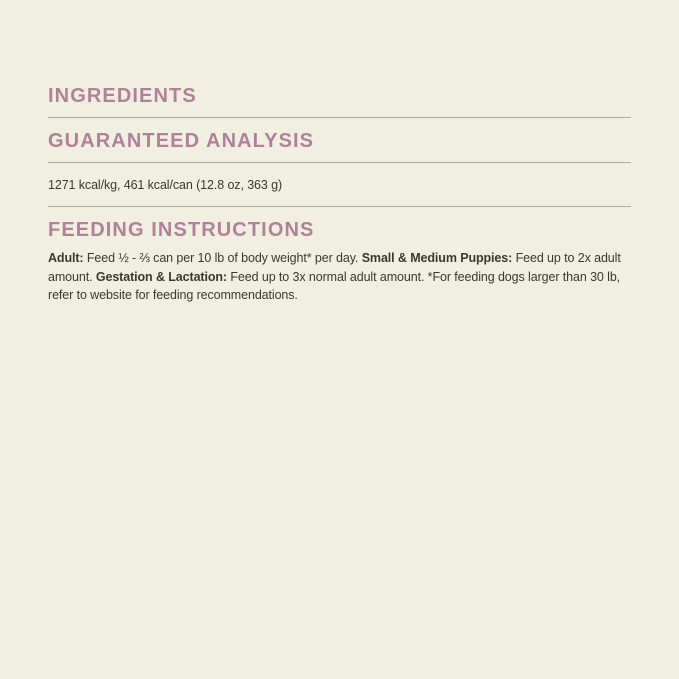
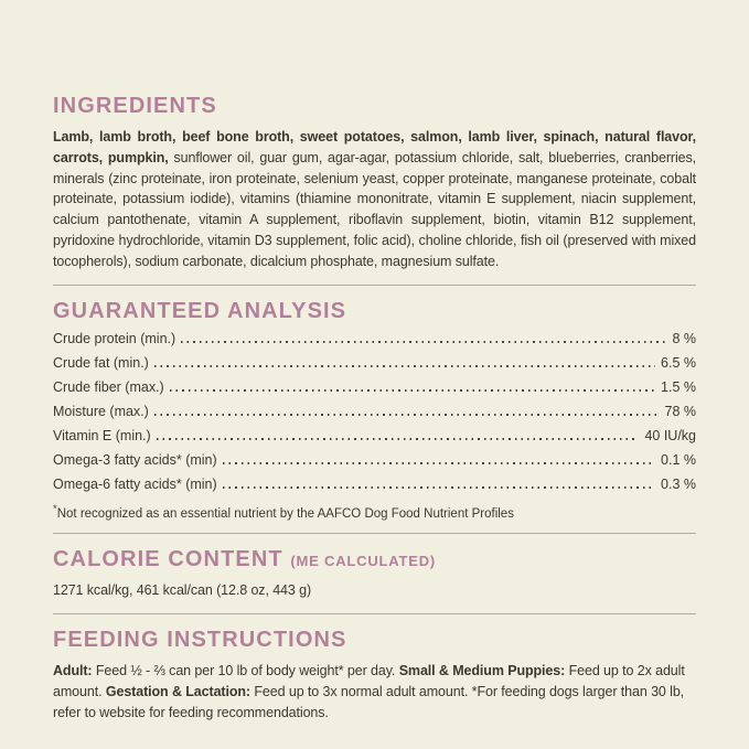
  INGREDIENTS
+ Lamb, lamb broth, beef bone broth, sweet potatoes, salmon, lamb liver, spinach, natural flavor, carrots, pumpkin, sunflower oil, guar gum, agar-agar, potassium chloride, salt, blueberries, cranberries, minerals (zinc proteinate, iron proteinate, selenium yeast, copper proteinate, manganese proteinate, cobalt proteinate, potassium iodide), vitamins (thiamine mononitrate, vitamin E supplement, niacin supplement, calcium pantothenate, vitamin A supplement, riboflavin supplement, biotin, vitamin B12 supplement, pyridoxine hydrochloride, vitamin D3 supplement, folic acid), choline chloride, fish oil (preserved with mixed tocopherols), sodium carbonate, dicalcium phosphate, magnesium sulfate.
  GUARANTEED ANALYSIS
+ Crude protein (min.)
+ 8 %
+ Crude fat (min.)
+ 6.5 %
+ Crude fiber (max.)
+ 1.5 %
+ Moisture (max.)
+ 78 %
+ Vitamin E (min.)
+ 40 IU/kg
+ Omega-3 fatty acids* (min)
+ 0.1 %
+ Omega-6 fatty acids* (min)
+ 0.3 %
+ *Not recognized as an essential nutrient by the AAFCO Dog Food Nutrient Profiles
+ CALORIE CONTENT (ME CALCULATED)
- 1271 kcal/kg, 461 kcal/can (12.8 oz, 363 g)
+ 1271 kcal/kg, 461 kcal/can (12.8 oz, 443 g)
  FEEDING INSTRUCTIONS
  Adult: Feed ½ - ⅔ can per 10 lb of body weight* per day. Small & Medium Puppies: Feed up to 2x adult amount. Gestation & Lactation: Feed up to 3x normal adult amount. *For feeding dogs larger than 30 lb, refer to website for feeding recommendations.
